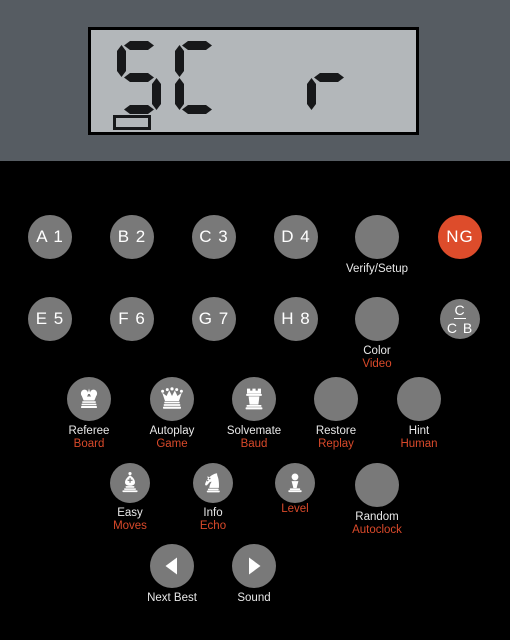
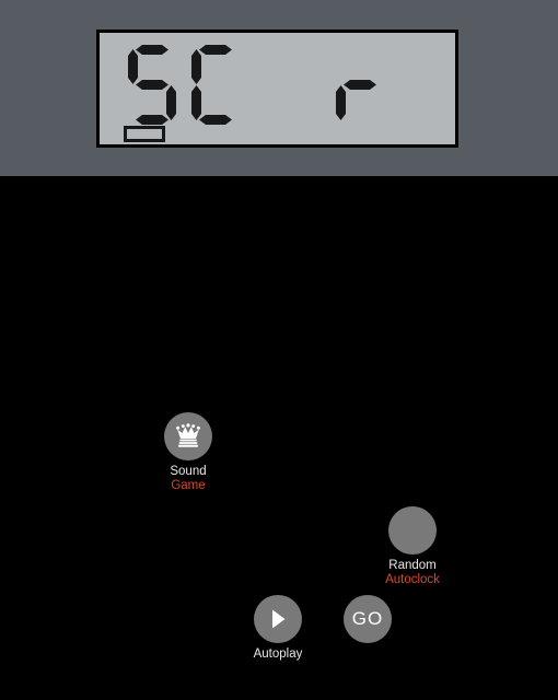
- A 1
- B 2
- C 3
- D 4
- Verify/Setup
- NG
- E 5
- F 6
- G 7
- H 8
- Color
- Video
- C
- C B
- Referee
- Board
- Autoplay
+ Sound
  Game
- Solvemate
- Baud
- Restore
- Replay
- Hint
- Human
- Easy
- Moves
- Info
- Echo
- Level
  Random
  Autoclock
- Next Best
- Sound
+ Autoplay
+ GO
